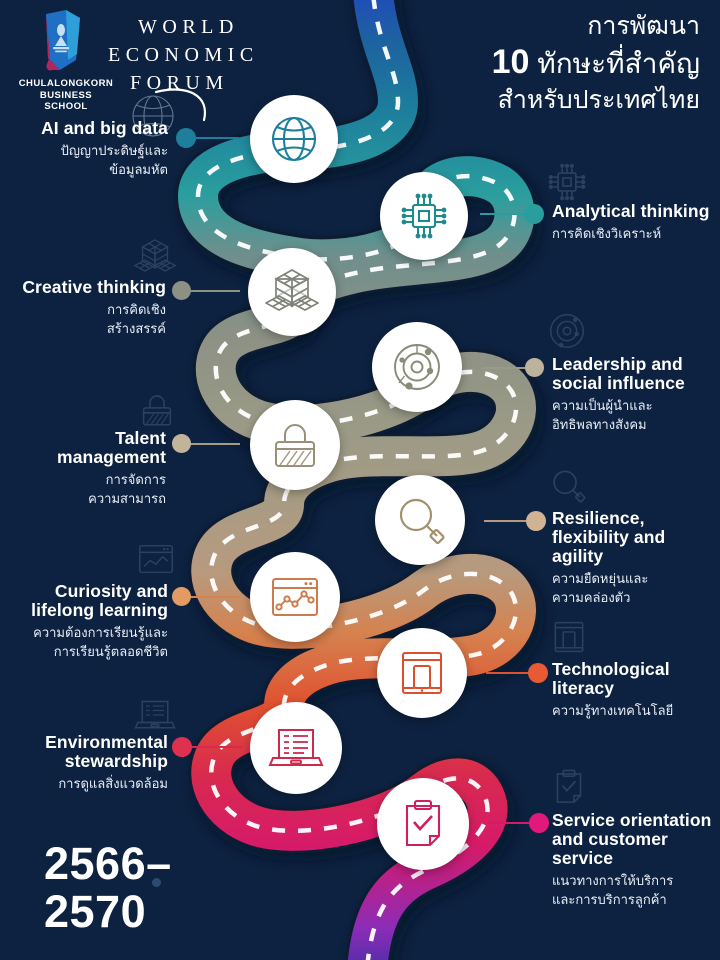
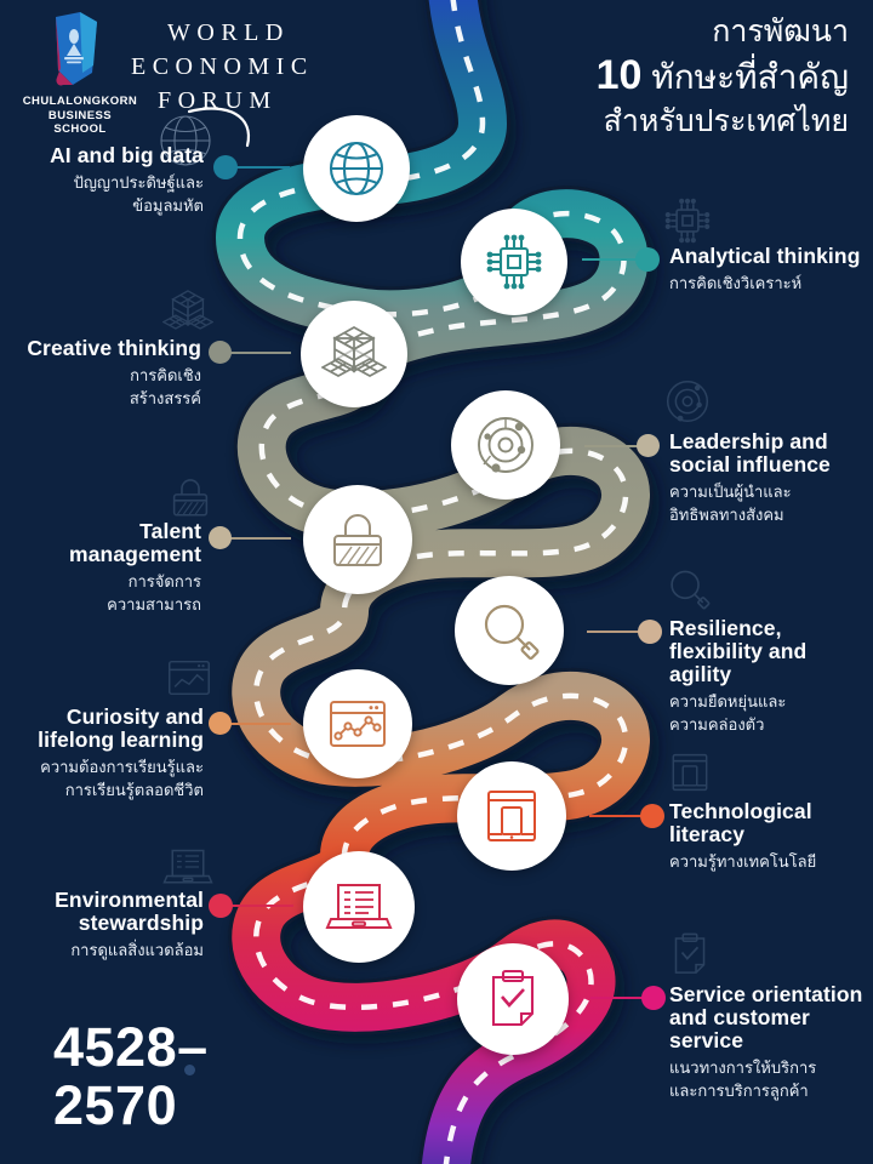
  CHULALONGKORN
  BUSINESS SCHOOL
  WORLD
  ECONOMIC
  FORUM
  การพัฒนา
  10 ทักษะที่สำคัญ
  สำหรับประเทศไทย
  AI and big data
  ปัญญาประดิษฐ์และ
  ข้อมูลมหัต
  Creative thinking
  การคิดเชิง
  สร้างสรรค์
  Talent management
  การจัดการ
  ความสามารถ
  Curiosity and lifelong learning
  ความต้องการเรียนรู้และ
  การเรียนรู้ตลอดชีวิต
  Environmental stewardship
  การดูแลสิ่งแวดล้อม
  Analytical thinking
  การคิดเชิงวิเคราะห์
  Leadership and social influence
  ความเป็นผู้นำและ
  อิทธิพลทางสังคม
  Resilience, flexibility and agility
  ความยืดหยุ่นและ
  ความคล่องตัว
  Technological literacy
  ความรู้ทางเทคโนโลยี
  Service orientation and customer service
  แนวทางการให้บริการ
  และการบริการลูกค้า
- 2566–
+ 4528–
  2570
